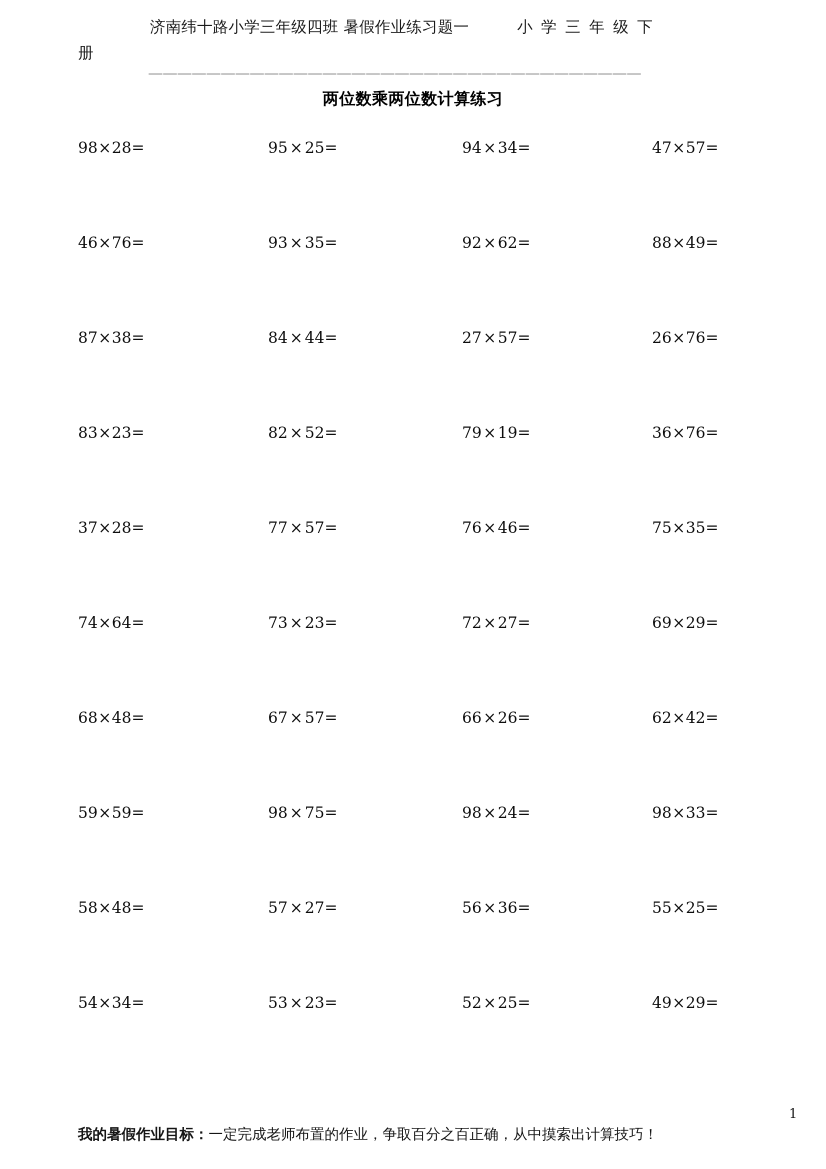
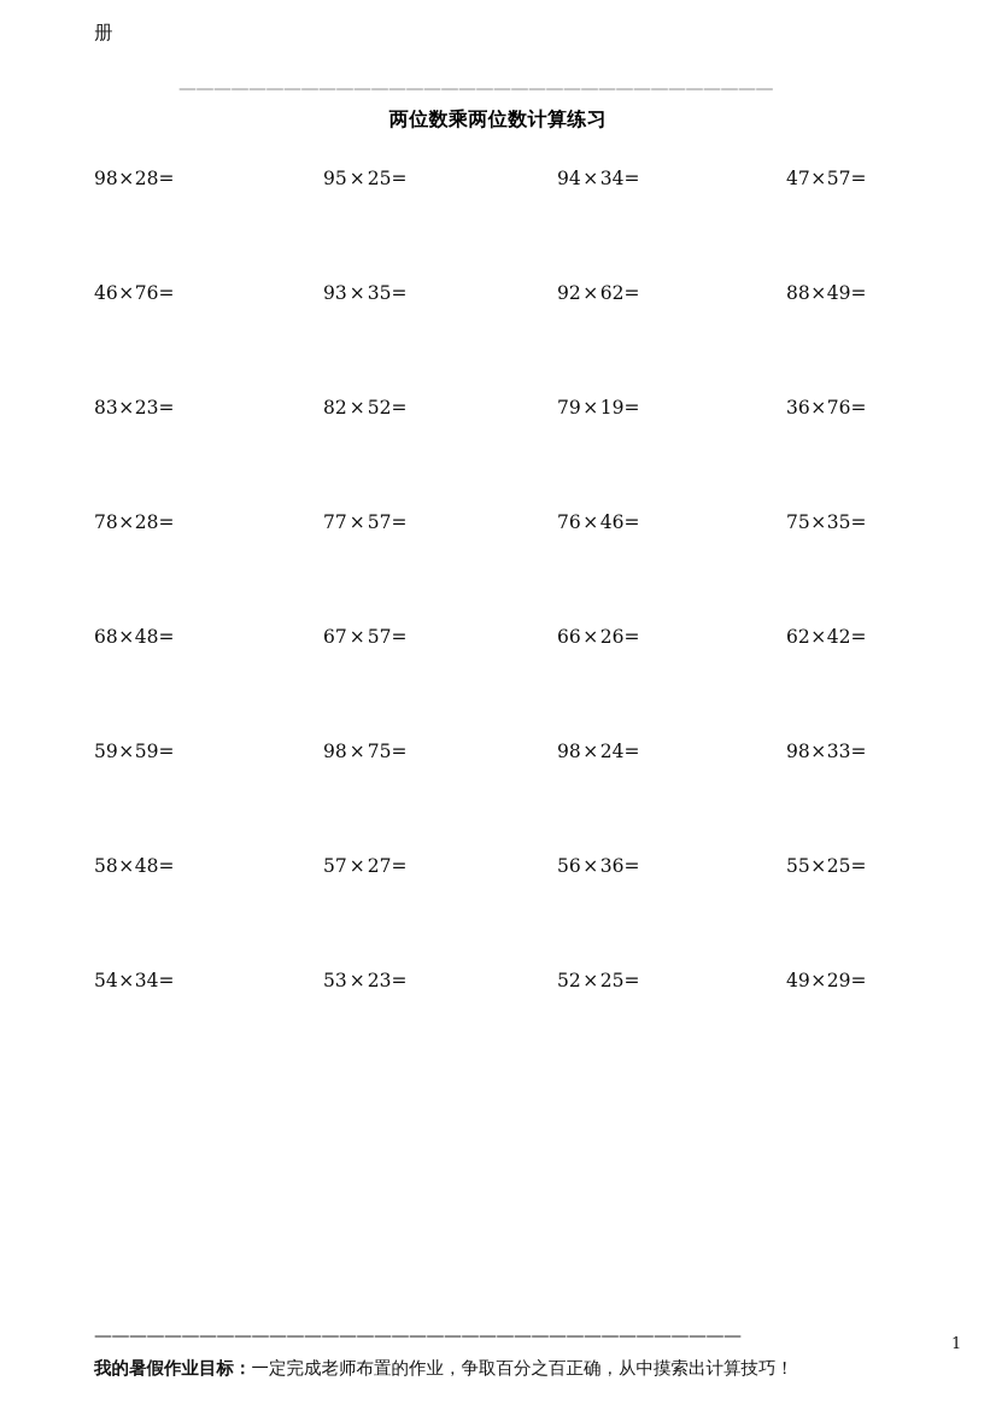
- 济南纬十路小学三年级四班 暑假作业练习题一
- 小学三年级下
  册
  ——————————————————————————————————
  两位数乘两位数计算练习
  98×28=
  95×25=
  94×34=
  47×57=
  46×76=
  93×35=
  92×62=
  88×49=
- 87×38=
- 84×44=
- 27×57=
- 26×76=
  83×23=
  82×52=
  79×19=
  36×76=
- 37×28=
+ 78×28=
  77×57=
  76×46=
  75×35=
- 74×64=
- 73×23=
- 72×27=
- 69×29=
  68×48=
  67×57=
  66×26=
  62×42=
  59×59=
  98×75=
  98×24=
  98×33=
  58×48=
  57×27=
  56×36=
  55×25=
  54×34=
  53×23=
  52×25=
  49×29=
+ —————————————————————————————————————
  我的暑假作业目标：一定完成老师布置的作业，争取百分之百正确，从中摸索出计算技巧！
  1
